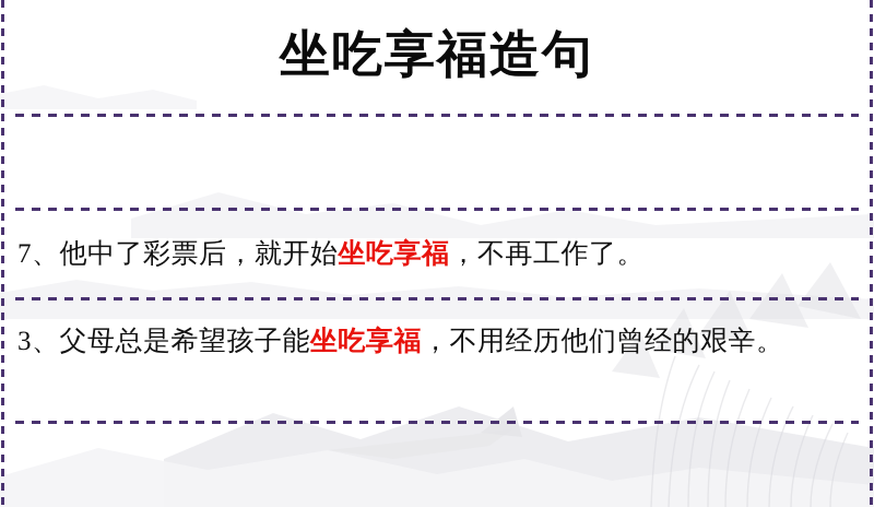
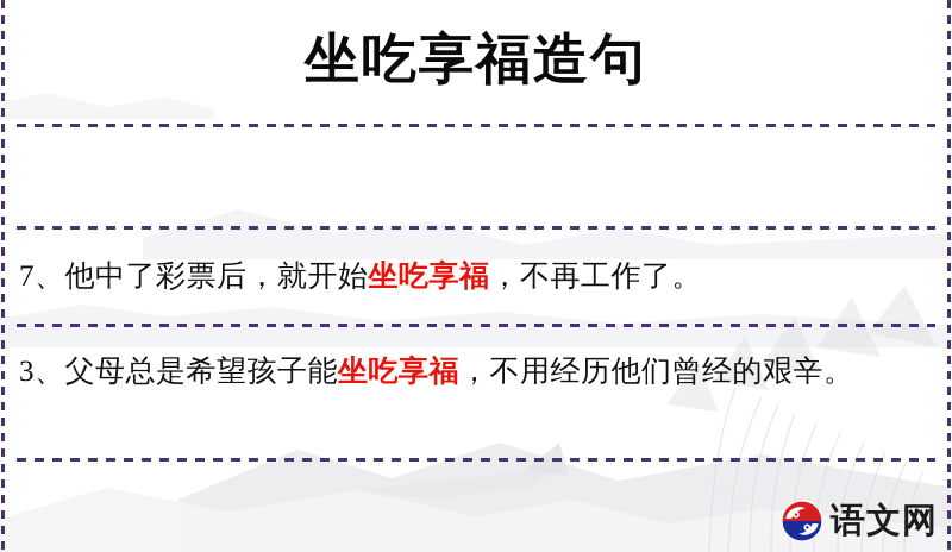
  坐吃享福造句
  7、他中了彩票后，就开始坐吃享福，不再工作了。
  3、父母总是希望孩子能坐吃享福，不用经历他们曾经的艰辛。
+ 语文网
